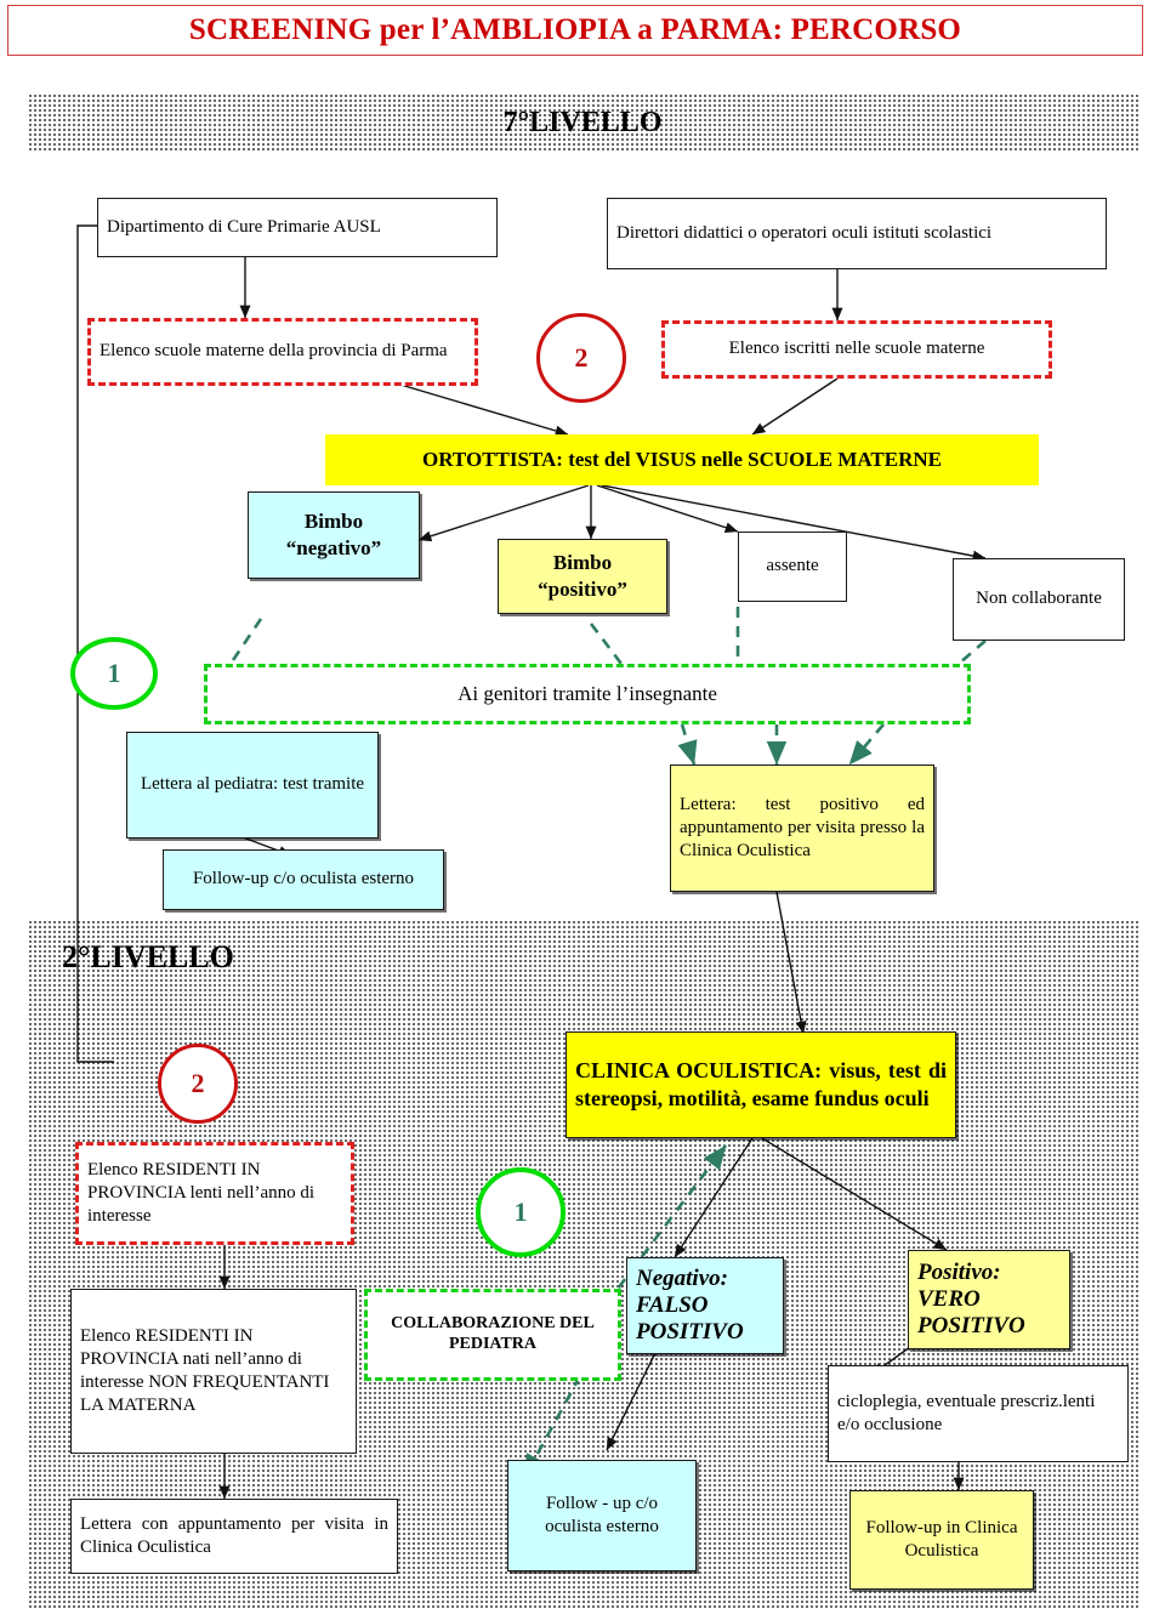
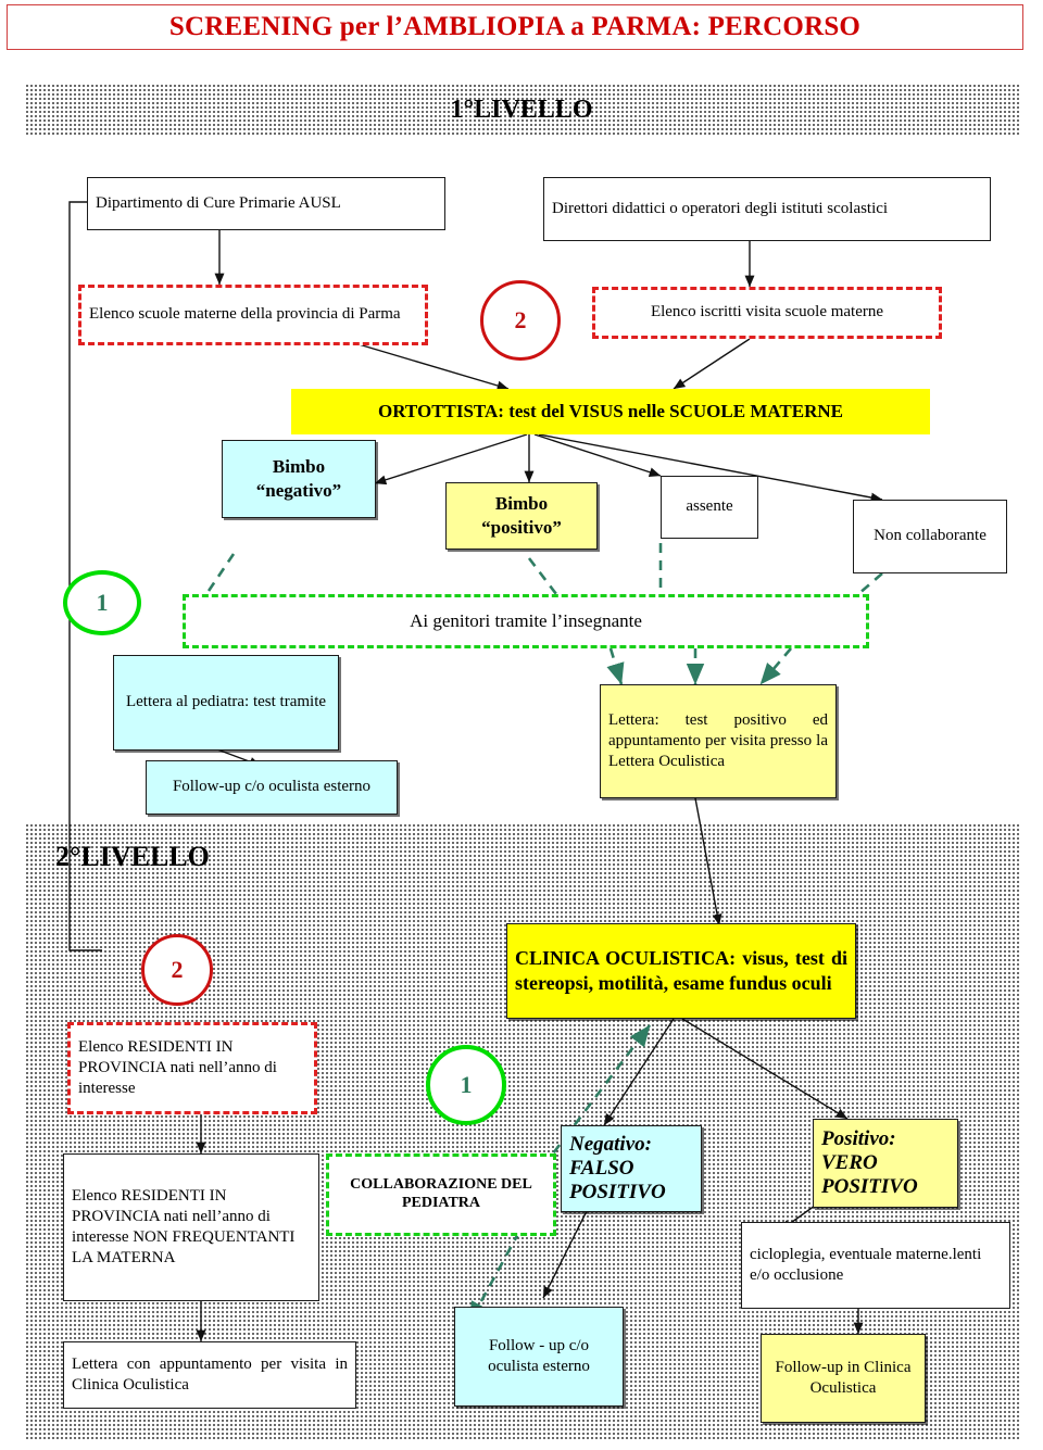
  SCREENING per l’AMBLIOPIA a PARMA: PERCORSO
- 7°LIVELLO
+ 1°LIVELLO
  2°LIVELLO
  Dipartimento di Cure Primarie AUSL
- Direttori didattici o operatori oculi istituti scolastici
+ Direttori didattici o operatori degli istituti scolastici
  Elenco scuole materne della provincia di Parma
- Elenco iscritti nelle scuole materne
+ Elenco iscritti visita scuole materne
  2
  ORTOTTISTA: test del VISUS nelle SCUOLE MATERNE
  Bimbo “negativo”
  Bimbo “positivo”
  assente
  Non collaborante
  1
  Ai genitori tramite l’insegnante
  Lettera al pediatra: test tramite
  Follow-up c/o oculista esterno
- Lettera: test positivo ed appuntamento per visita presso la Clinica Oculistica
+ Lettera: test positivo ed appuntamento per visita presso la Lettera Oculistica
  2
- Elenco RESIDENTI IN PROVINCIA lenti nell’anno di interesse
+ Elenco RESIDENTI IN PROVINCIA nati nell’anno di interesse
  Elenco RESIDENTI IN PROVINCIA nati nell’anno di interesse NON FREQUENTANTI LA MATERNA
  Lettera con appuntamento per visita in Clinica Oculistica
  1
  COLLABORAZIONE DEL PEDIATRA
  CLINICA OCULISTICA: visus, test di stereopsi, motilità, esame fundus oculi
  Negativo: FALSO POSITIVO
  Positivo: VERO POSITIVO
- cicloplegia, eventuale prescriz.lenti e/o occlusione
+ cicloplegia, eventuale materne.lenti e/o occlusione
  Follow-up in Clinica Oculistica
  Follow - up c/o oculista esterno
